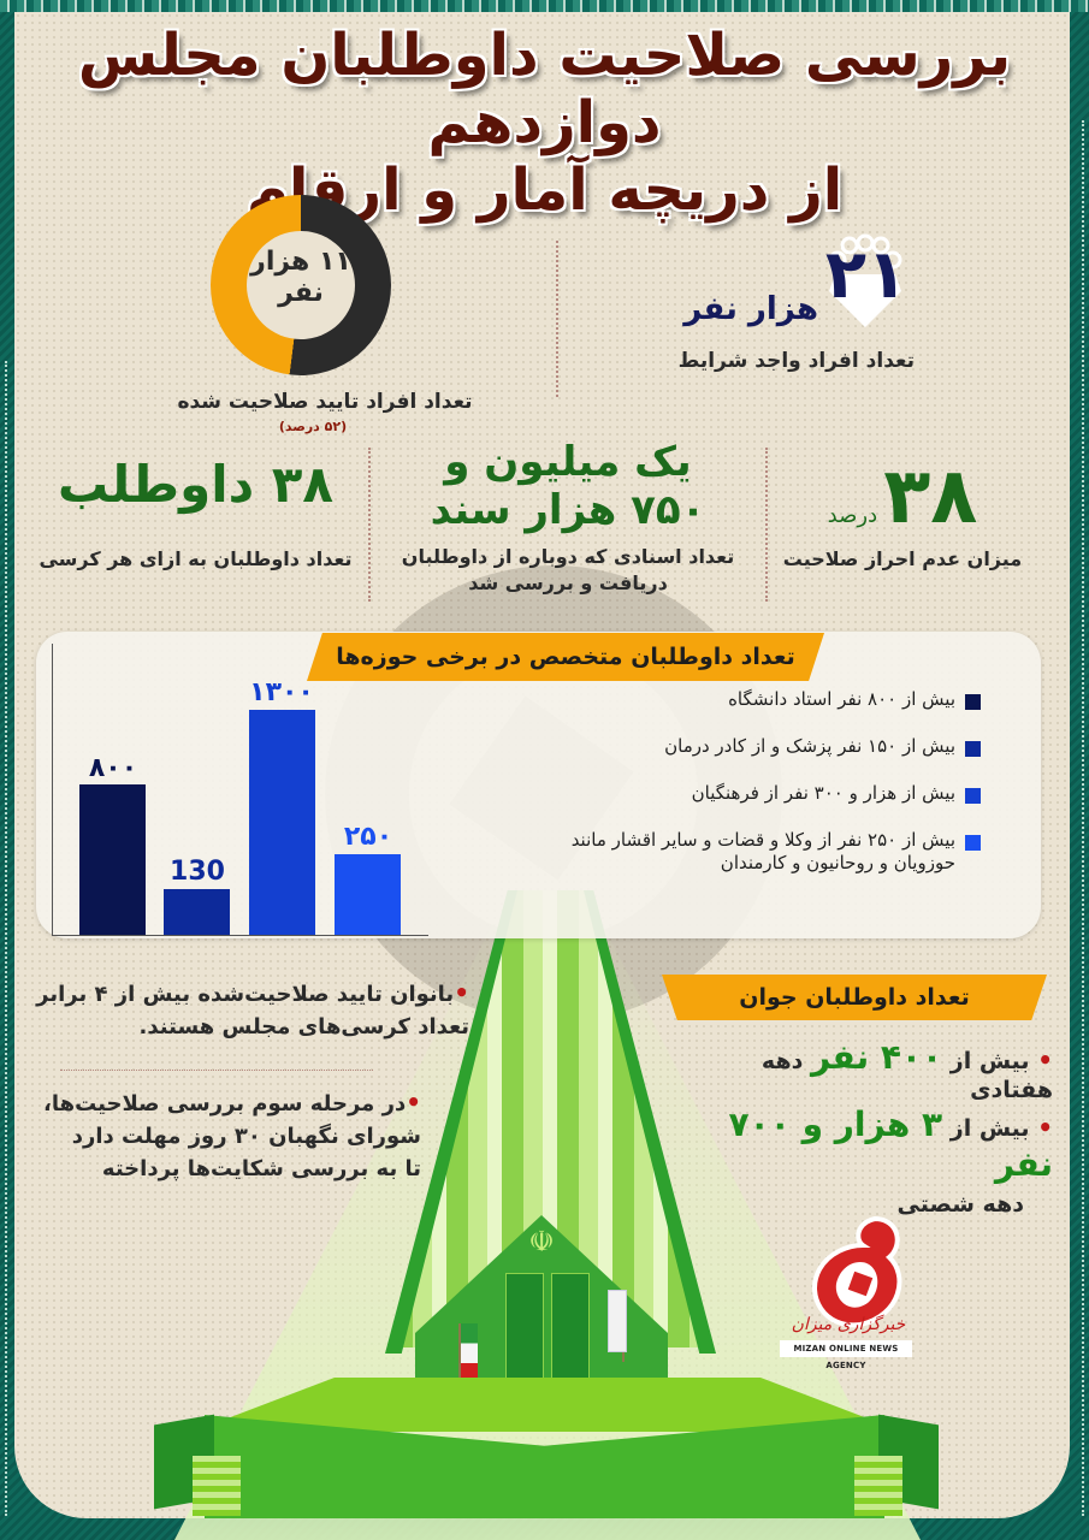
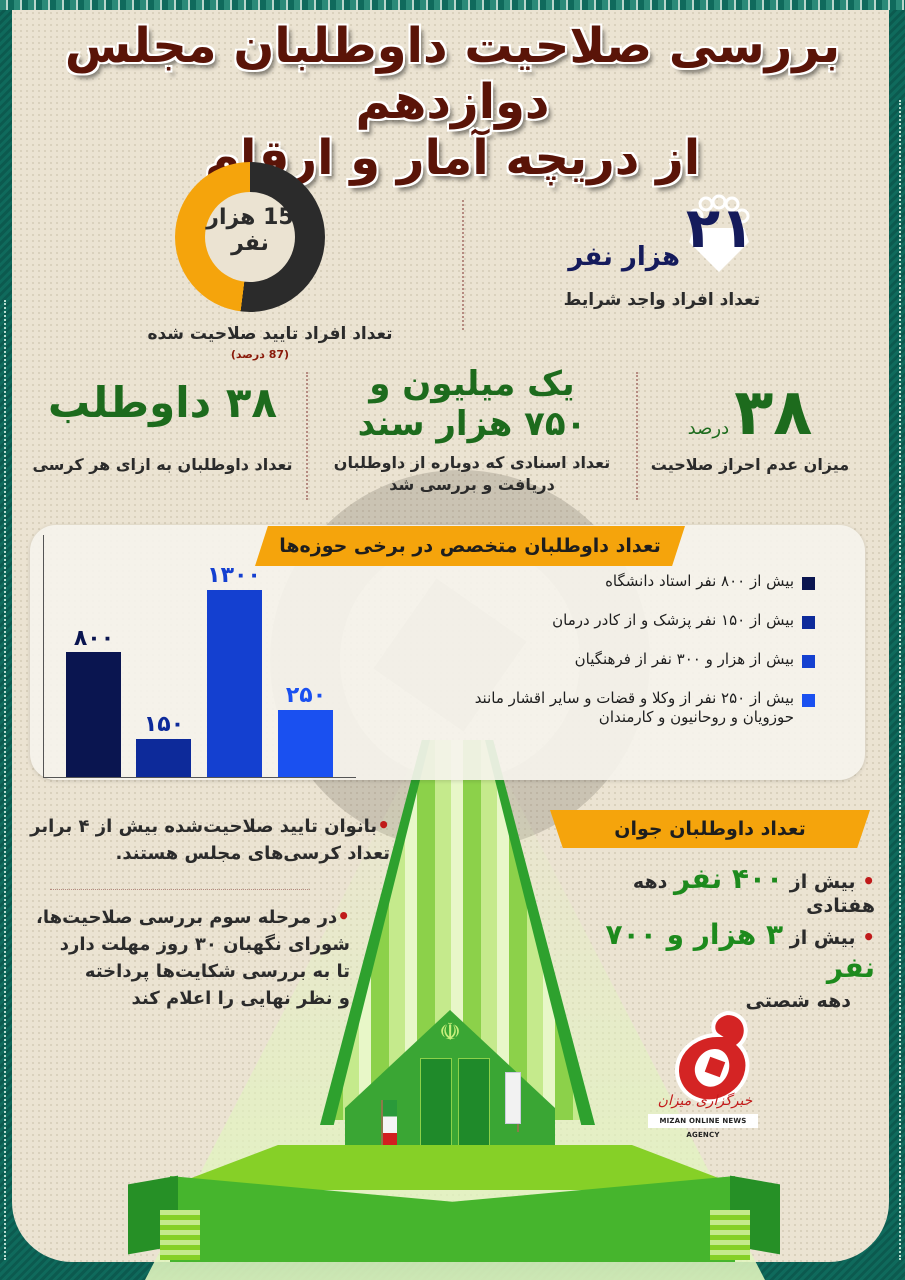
  بررسی صلاحیت داوطلبان مجلس دوازدهم
  از دریچه آمار و ارقام
- ۱۱ هزار
+ 15 هزار
  نفر
  تعداد افراد تایید صلاحیت شده
- (۵۲ درصد)
+ (87 درصد)
  ۲۱
  هزار نفر
  تعداد افراد واجد شرایط
  ۳۸ درصد
  میزان عدم احراز صلاحیت
  یک میلیون و
  ۷۵۰ هزار سند
  تعداد اسنادی که دوباره از داوطلبان
  دریافت و بررسی شد
  ۳۸ داوطلب
  تعداد داوطلبان به ازای هر کرسی
  ☫
  تعداد داوطلبان متخصص در برخی حوزه‌ها
  ۸۰۰
- 130
+ ۱۵۰
  ۱۳۰۰
  ۲۵۰
  بیش از ۸۰۰ نفر استاد دانشگاه
  بیش از ۱۵۰ نفر پزشک و از کادر درمان
  بیش از هزار و ۳۰۰ نفر از فرهنگیان
  بیش از ۲۵۰ نفر از وکلا و قضات و سایر اقشار مانند حوزویان و روحانیون و کارمندان
  •بانوان تایید صلاحیت‌شده بیش از ۴ برابر
  تعداد کرسیهای مجلس هستند.
  •در مرحله سوم بررسی صلاحیت‌ها،
  شورای نگهبان ۳۰ روز مهلت دارد
  تا به بررسی شکایت‌ها پرداخته
+ و نظر نهایی را اعلام کند
  تعداد داوطلبان جوان
  • بیش از ۴۰۰ نفر دهه هفتادی
  • بیش از ۳ هزار و ۷۰۰ نفر
  دهه شصتی
  خبرگزاری میزان
  MIZAN ONLINE NEWS AGENCY
